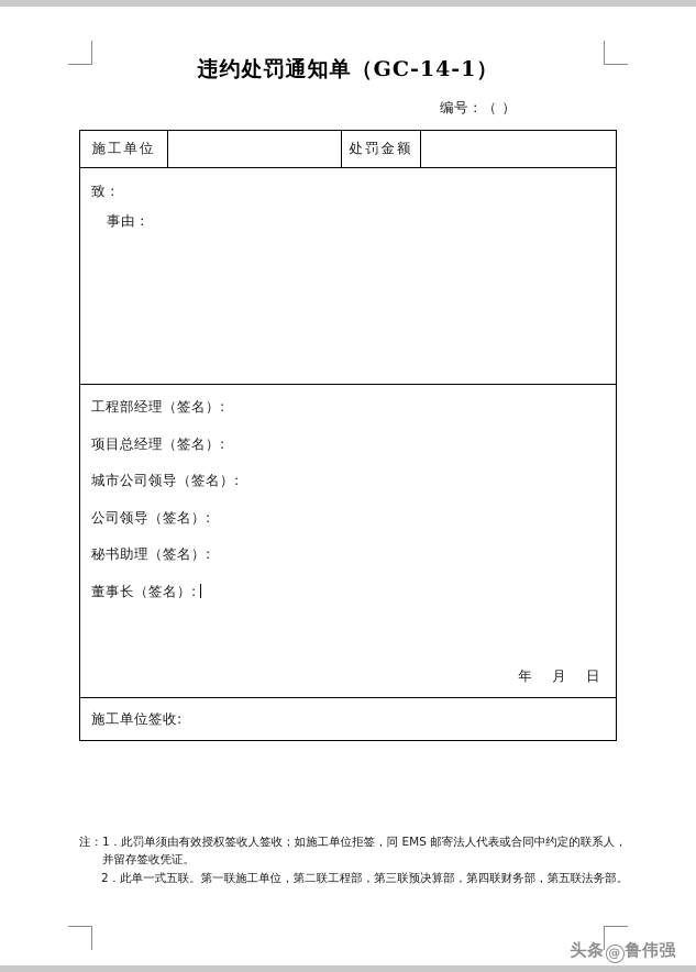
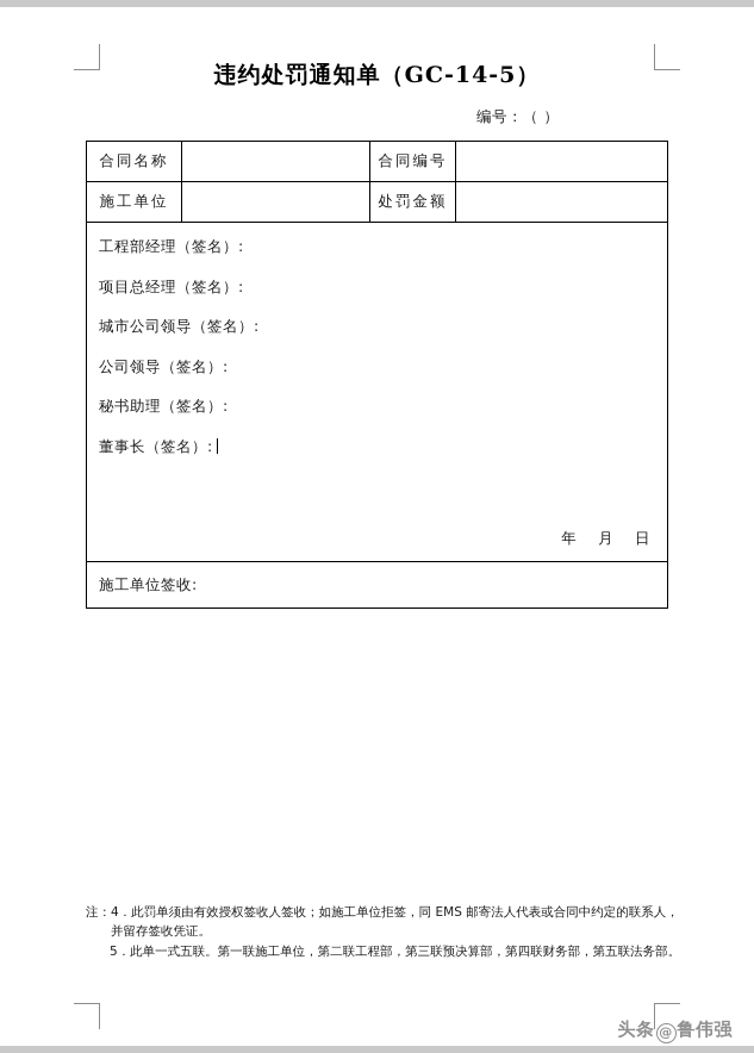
- 违约处罚通知单（GC-14-1）
+ 违约处罚通知单（GC-14-5）
  编号：（ ）
+ 合同名称		合同编号
  施工单位		处罚金额
- 致： 事由：
  工程部经理（签名）: 项目总经理（签名）: 城市公司领导（签名）: 公司领导（签名）: 秘书助理（签名）: 董事长（签名）: 年 月 日
  施工单位签收:
  注：
- 1．此罚单须由有效授权签收人签收；如施工单位拒签，同 EMS 邮寄法人代表或合同中约定的联系人，并留存签收凭证。
+ 4．此罚单须由有效授权签收人签收；如施工单位拒签，同 EMS 邮寄法人代表或合同中约定的联系人，并留存签收凭证。
- 2．此单一式五联。第一联施工单位，第二联工程部，第三联预决算部，第四联财务部，第五联法务部。
+ 5．此单一式五联。第一联施工单位，第二联工程部，第三联预决算部，第四联财务部，第五联法务部。
  头条 @ 鲁伟强
